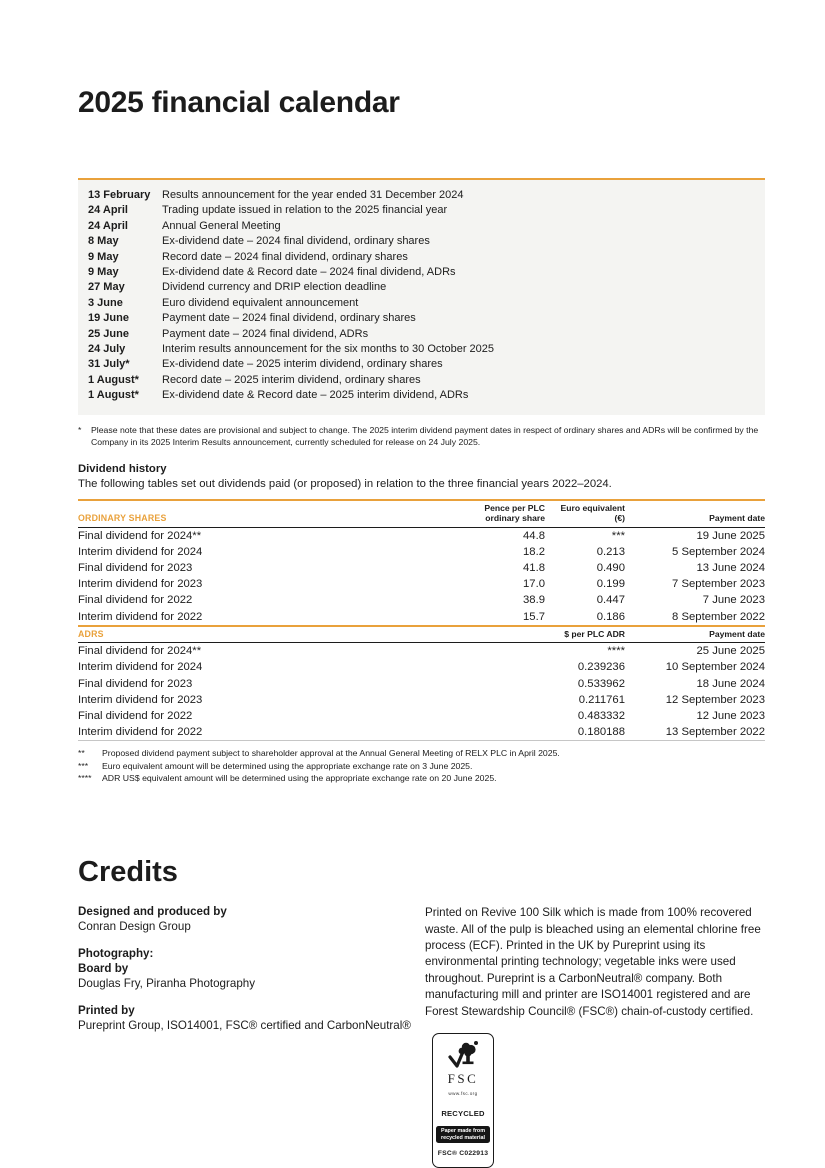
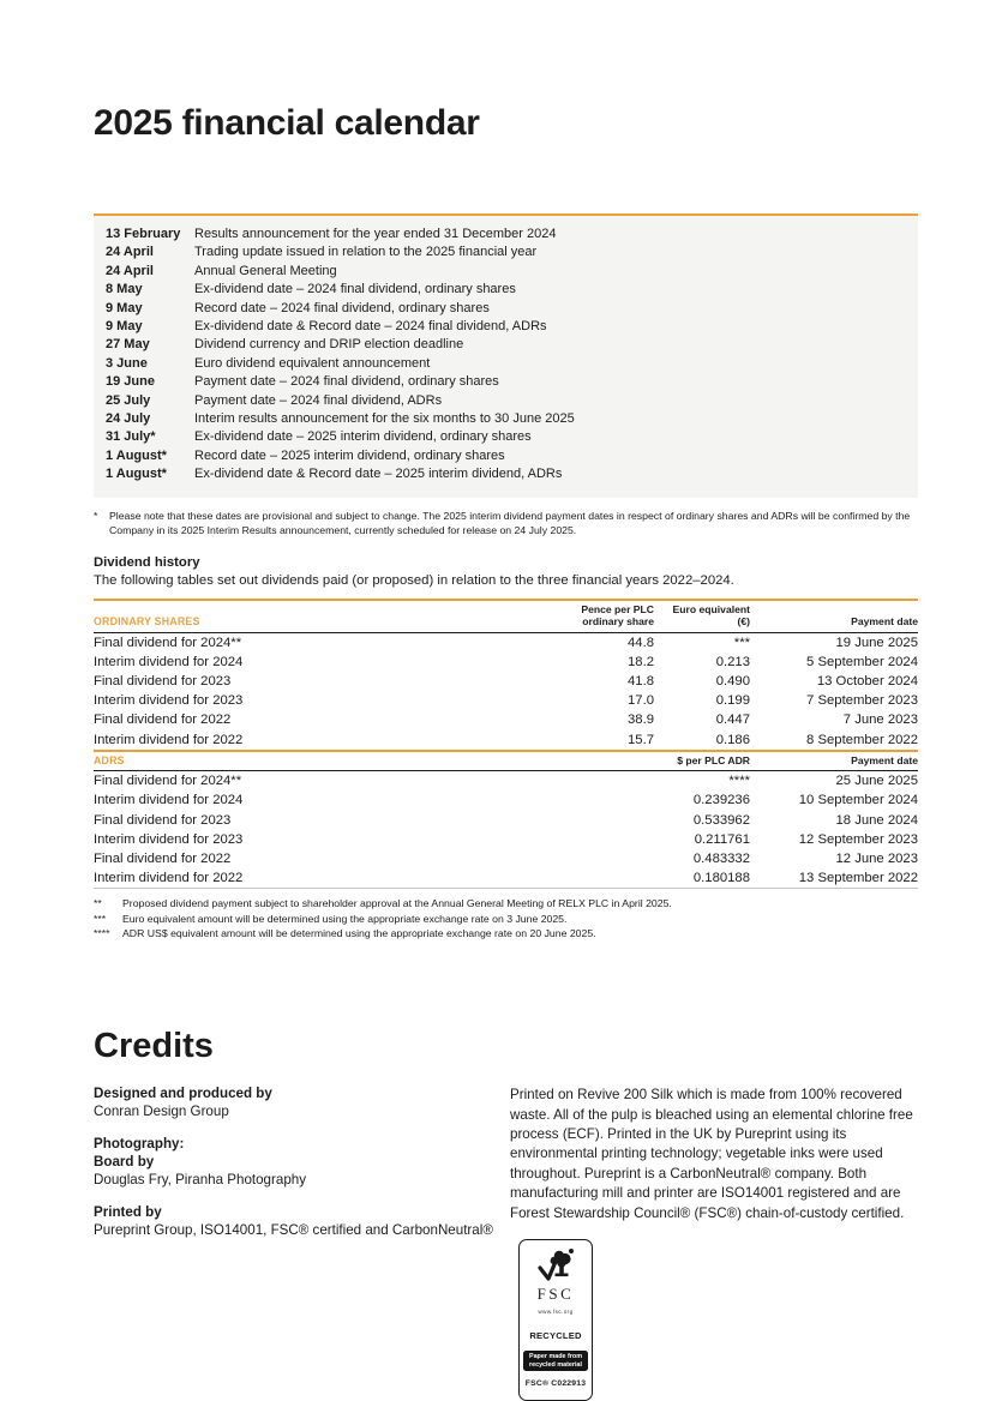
  2025 financial calendar
  13 February
  Results announcement for the year ended 31 December 2024
  24 April
  Trading update issued in relation to the 2025 financial year
  24 April
  Annual General Meeting
  8 May
  Ex-dividend date – 2024 final dividend, ordinary shares
  9 May
  Record date – 2024 final dividend, ordinary shares
  9 May
  Ex-dividend date & Record date – 2024 final dividend, ADRs
  27 May
  Dividend currency and DRIP election deadline
  3 June
  Euro dividend equivalent announcement
  19 June
  Payment date – 2024 final dividend, ordinary shares
- 25 June
+ 25 July
  Payment date – 2024 final dividend, ADRs
  24 July
- Interim results announcement for the six months to 30 October 2025
+ Interim results announcement for the six months to 30 June 2025
  31 July*
  Ex-dividend date – 2025 interim dividend, ordinary shares
  1 August*
  Record date – 2025 interim dividend, ordinary shares
  1 August*
  Ex-dividend date & Record date – 2025 interim dividend, ADRs
  *
  Please note that these dates are provisional and subject to change. The 2025 interim dividend payment dates in respect of ordinary shares and ADRs will be confirmed by the Company in its 2025 Interim Results announcement, currently scheduled for release on 24 July 2025.
  Dividend history
  The following tables set out dividends paid (or proposed) in relation to the three financial years 2022–2024.
  ORDINARY SHARES	Pence per PLCordinary share	Euro equivalent(€)	Payment date
  Final dividend for 2024**	44.8	***	19 June 2025
  Interim dividend for 2024	18.2	0.213	5 September 2024
- Final dividend for 2023	41.8	0.490	13 June 2024
+ Final dividend for 2023	41.8	0.490	13 October 2024
  Interim dividend for 2023	17.0	0.199	7 September 2023
  Final dividend for 2022	38.9	0.447	7 June 2023
  Interim dividend for 2022	15.7	0.186	8 September 2022
  ADRS	$ per PLC ADR	Payment date
  Final dividend for 2024**	****	25 June 2025
  Interim dividend for 2024	0.239236	10 September 2024
  Final dividend for 2023	0.533962	18 June 2024
  Interim dividend for 2023	0.211761	12 September 2023
  Final dividend for 2022	0.483332	12 June 2023
  Interim dividend for 2022	0.180188	13 September 2022
  **
  Proposed dividend payment subject to shareholder approval at the Annual General Meeting of RELX PLC in April 2025.
  ***
  Euro equivalent amount will be determined using the appropriate exchange rate on 3 June 2025.
  ****
  ADR US$ equivalent amount will be determined using the appropriate exchange rate on 20 June 2025.
  Credits
  Designed and produced by
  Conran Design Group
  Photography:
  Board by
  Douglas Fry, Piranha Photography
  Printed by
  Pureprint Group, ISO14001, FSC® certified and CarbonNeutral®
- Printed on Revive 100 Silk which is made from 100% recovered waste. All of the pulp is bleached using an elemental chlorine free process (ECF). Printed in the UK by Pureprint using its environmental printing technology; vegetable inks were used throughout. Pureprint is a CarbonNeutral® company. Both manufacturing mill and printer are ISO14001 registered and are Forest Stewardship Council® (FSC®) chain-of-custody certified.
+ Printed on Revive 200 Silk which is made from 100% recovered waste. All of the pulp is bleached using an elemental chlorine free process (ECF). Printed in the UK by Pureprint using its environmental printing technology; vegetable inks were used throughout. Pureprint is a CarbonNeutral® company. Both manufacturing mill and printer are ISO14001 registered and are Forest Stewardship Council® (FSC®) chain-of-custody certified.
  FSC
  RECYCLED
